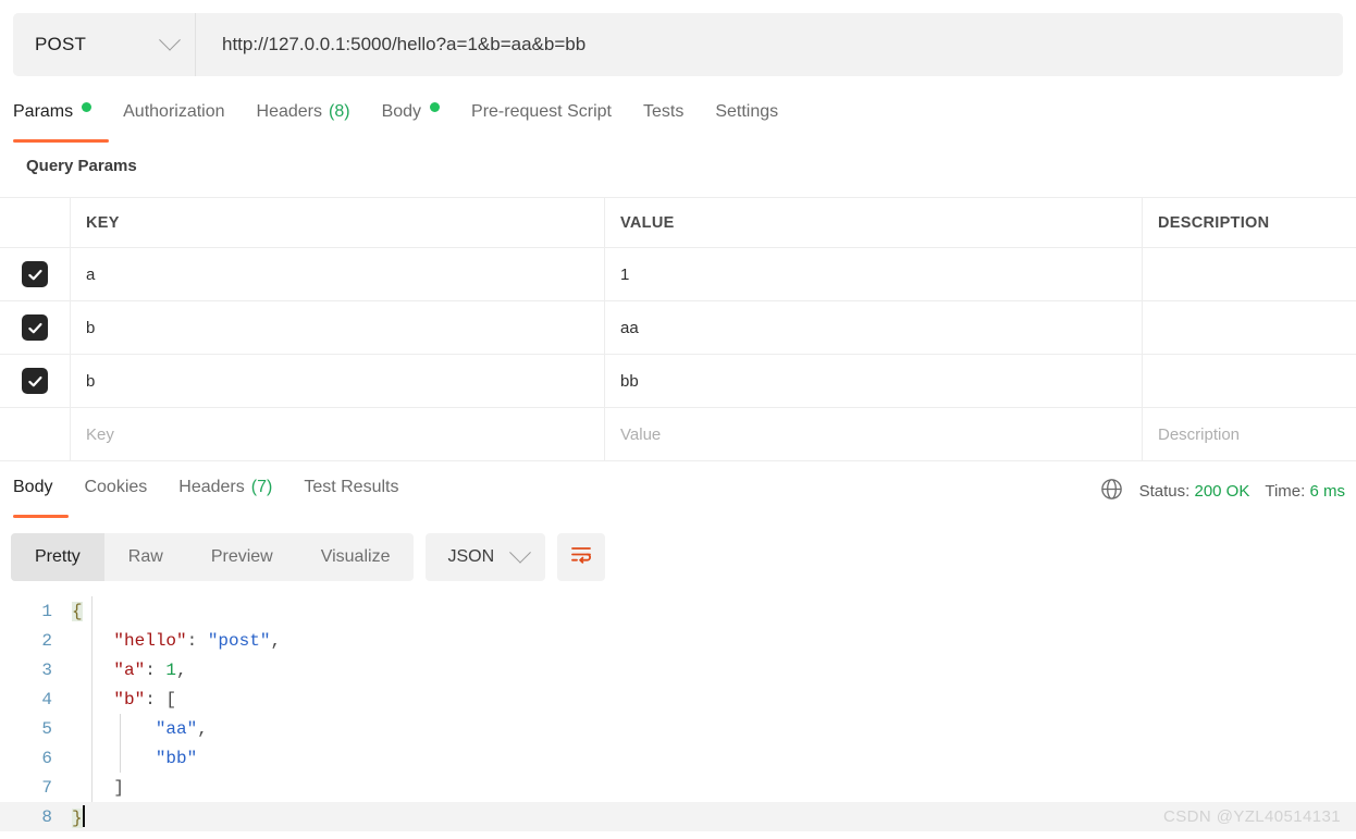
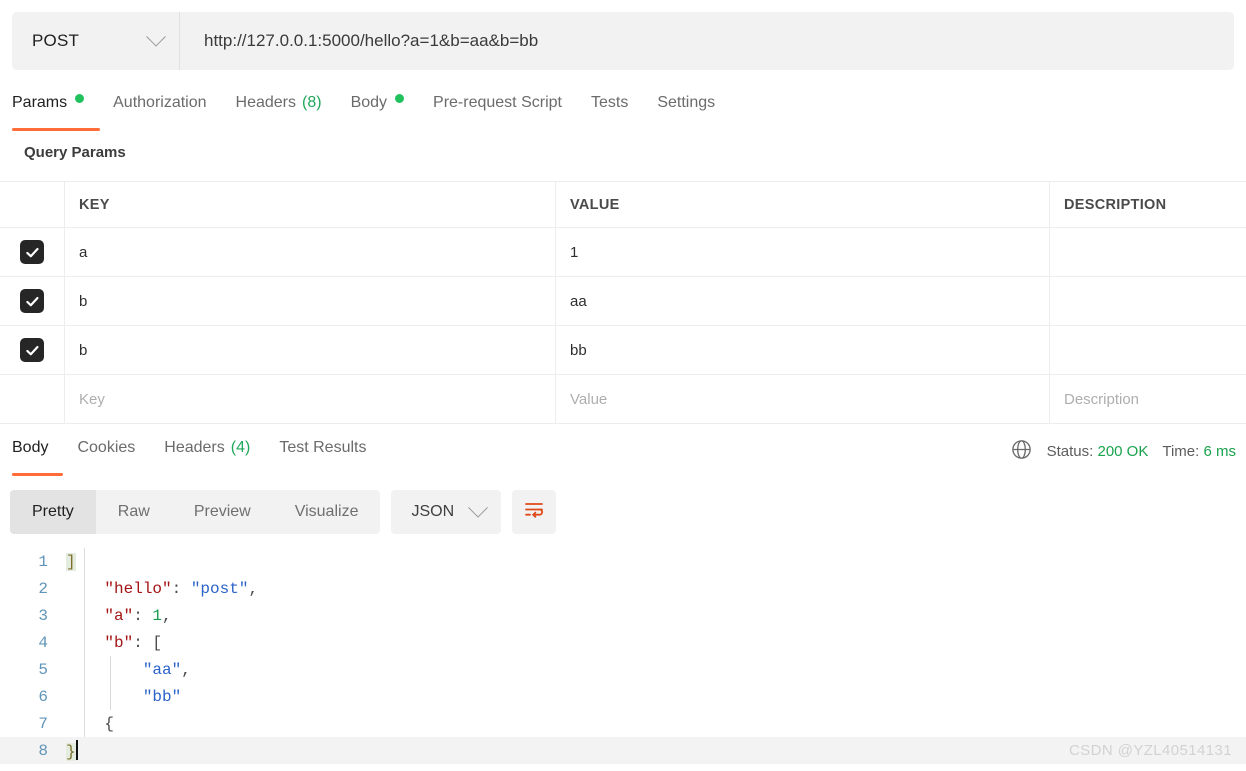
  POST
  http://127.0.0.1:5000/hello?a=1&b=aa&b=bb
  Params
  Authorization
  Headers
  (8)
  Body
  Pre-request Script
  Tests
  Settings
  Query Params
  KEY
  VALUE
  DESCRIPTION
  a
  1
  b
  aa
  b
  bb
  Key
  Value
  Description
  Body
  Cookies
  Headers
- (7)
+ (4)
  Test Results
  Status: 200 OK
  Time: 6 ms
  Pretty
  Raw
  Preview
  Visualize
  JSON
  1
- {
+ ]
  2
  "hello": "post",
  3
  "a": 1,
  4
  "b": [
  5
  "aa",
  6
  "bb"
  7
- ]
+ {
  8
  }
  CSDN @YZL40514131
